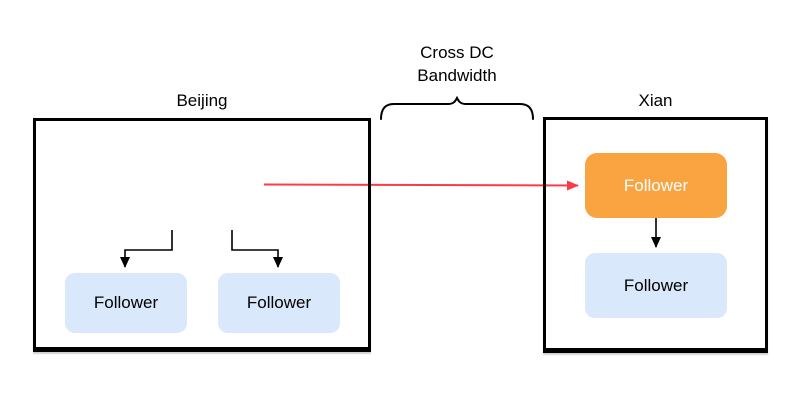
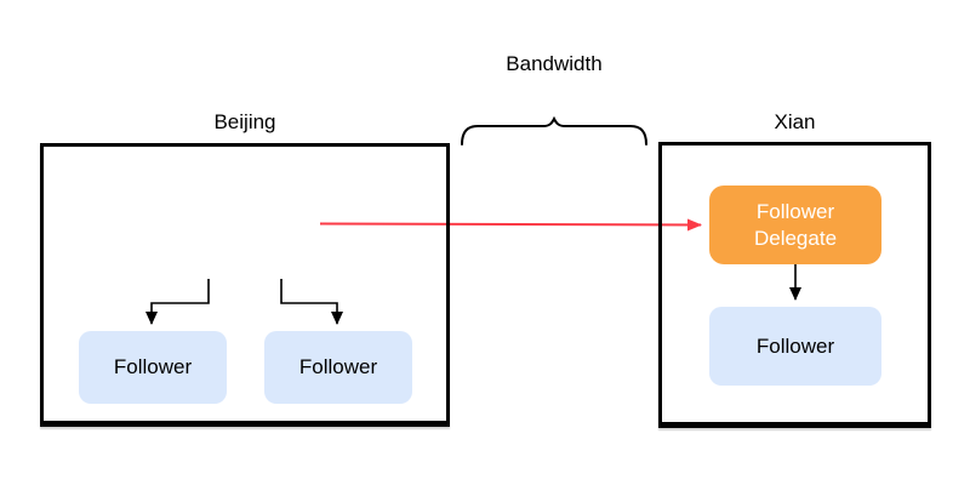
- Cross DC
  Bandwidth
  Beijing
  Follower
  Follower
  Xian
  Follower
+ Delegate
  Follower
